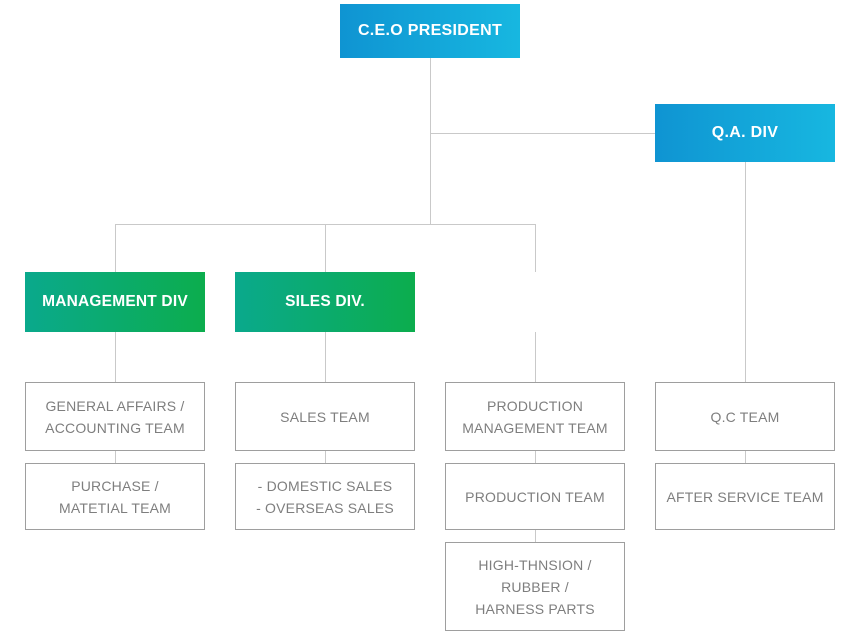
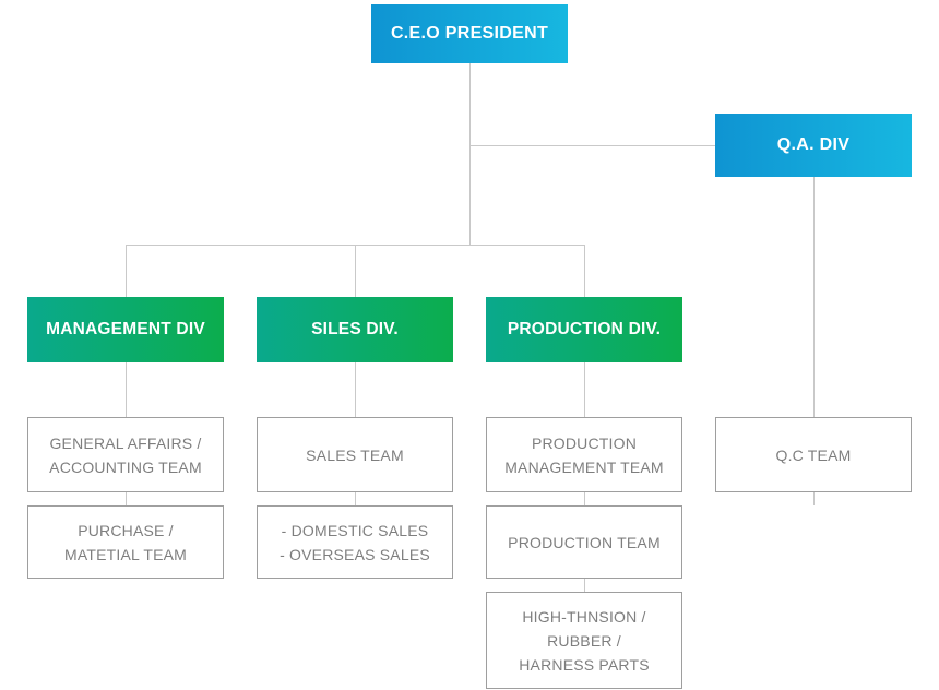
  C.E.O PRESIDENT
  Q.A. DIV
  MANAGEMENT DIV
  SILES DIV.
+ PRODUCTION DIV.
  GENERAL AFFAIRS /
  ACCOUNTING TEAM
  PURCHASE /
  MATETIAL TEAM
  SALES TEAM
  - DOMESTIC SALES
  - OVERSEAS SALES
  PRODUCTION
  MANAGEMENT TEAM
  PRODUCTION TEAM
  HIGH-THNSION /
  RUBBER /
  HARNESS PARTS
  Q.C TEAM
- AFTER SERVICE TEAM
